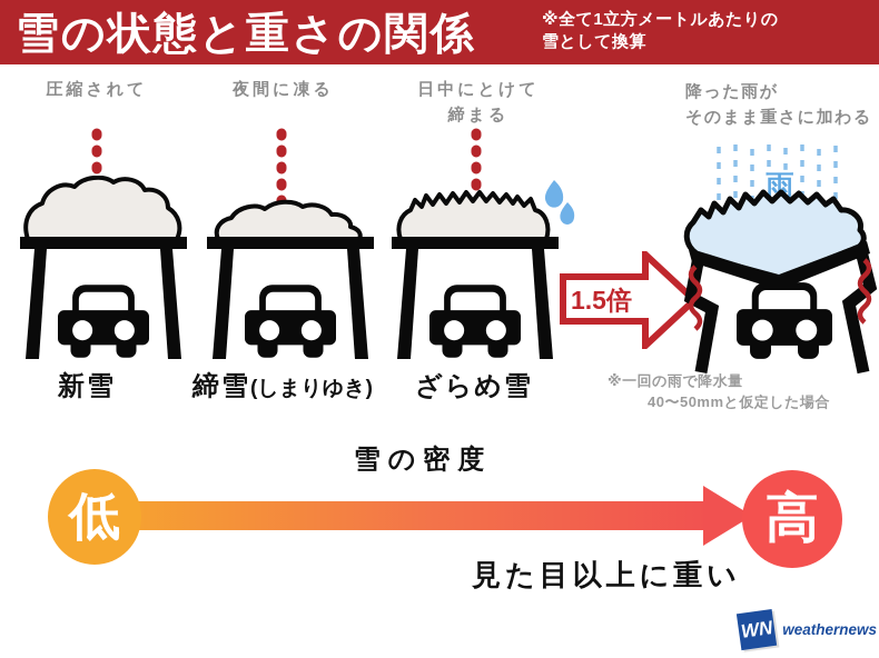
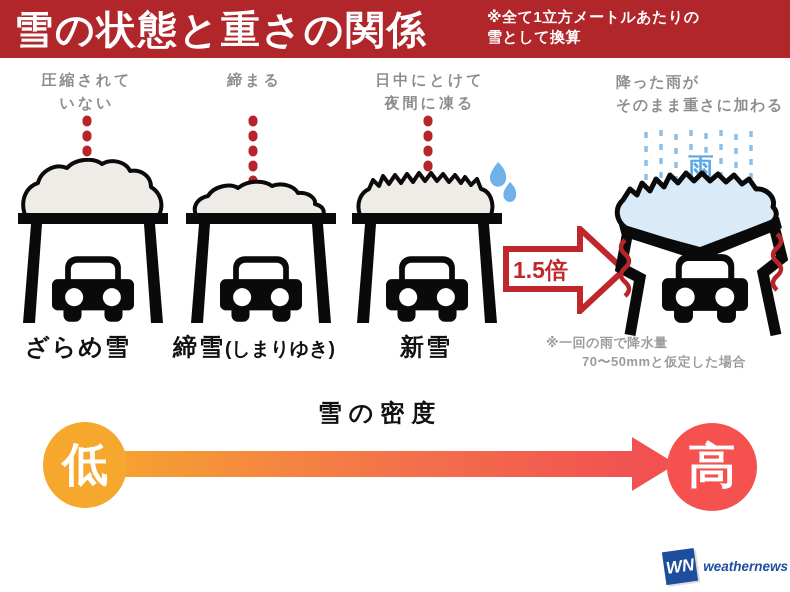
  雪の状態と重さの関係
  ※全て1立方メートルあたりの
  雪として換算
  圧縮されて
+ いない
- 夜間に凍る
+ 締まる
  日中にとけて
- 締まる
+ 夜間に凍る
  降った雨が
  そのまま重さに加わる
  1.5倍
  雨
- 新雪
+ ざらめ雪
  締雪(しまりゆき)
- ざらめ雪
+ 新雪
  ※一回の雨で降水量
- 40〜50mmと仮定した場合
+ 70〜50mmと仮定した場合
  雪の密度
  低
  高
- 見た目以上に重い
  weathernews
